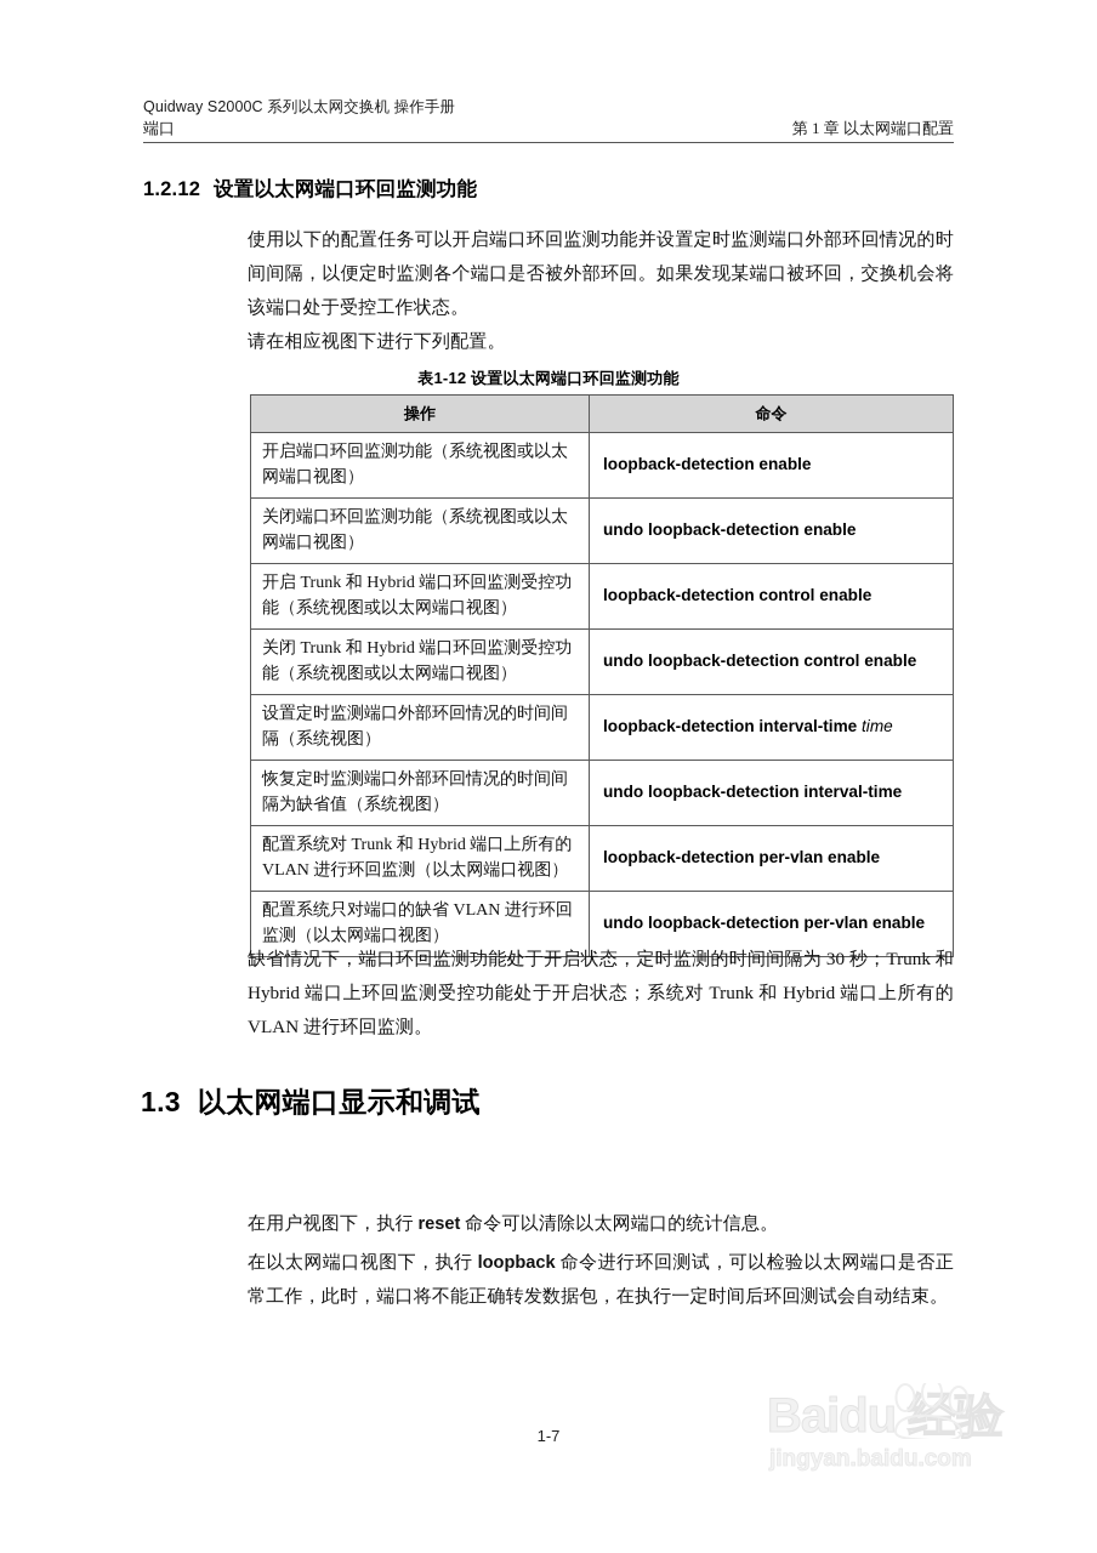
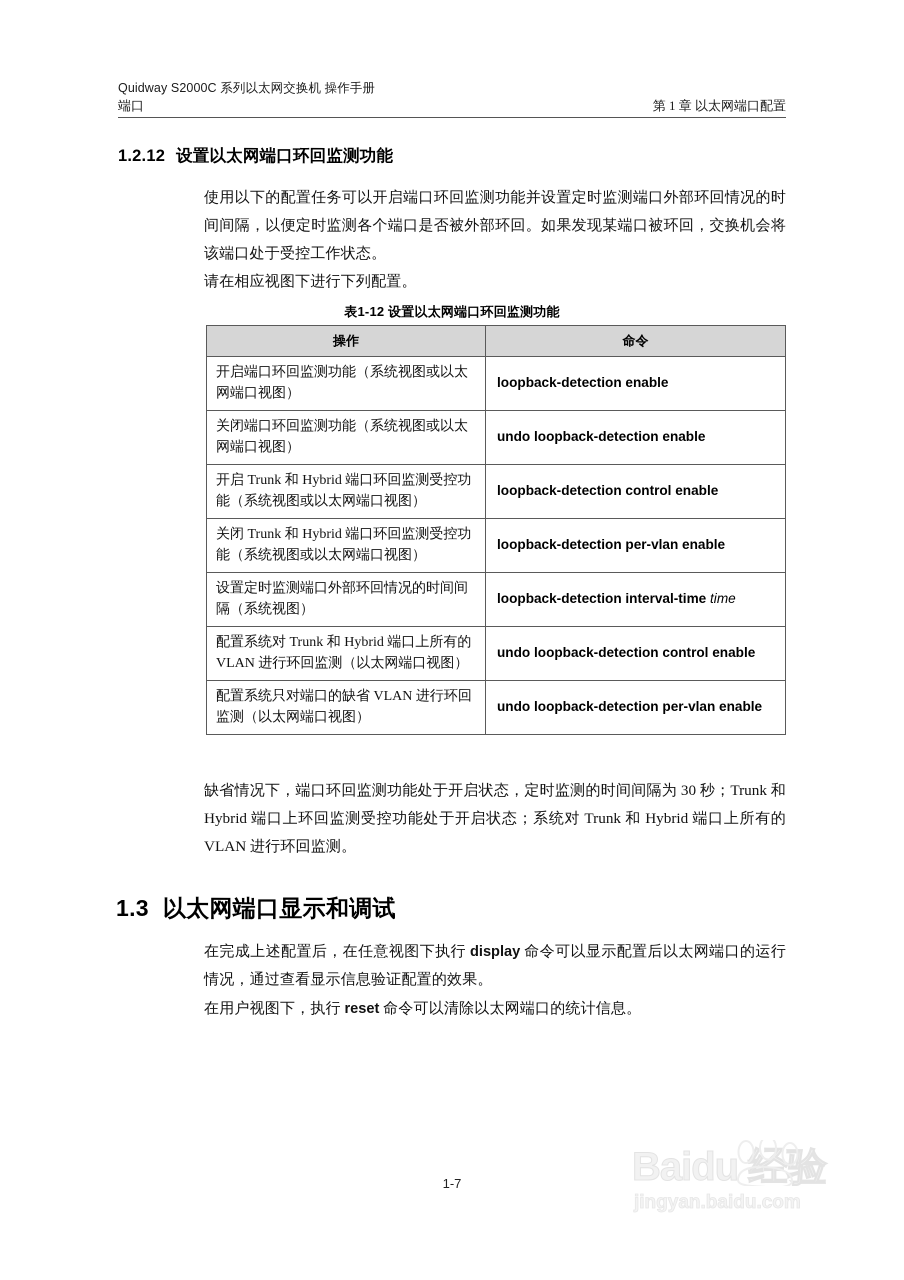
  Quidway S2000C 系列以太网交换机 操作手册
  端口
  第 1 章 以太网端口配置
  1.2.12 设置以太网端口环回监测功能
  使用以下的配置任务可以开启端口环回监测功能并设置定时监测端口外部环回情况的时间间隔，以便定时监测各个端口是否被外部环回。如果发现某端口被环回，交换机会将该端口处于受控工作状态。
  请在相应视图下进行下列配置。
  表1-12 设置以太网端口环回监测功能
  操作	命令
  开启端口环回监测功能（系统视图或以太网端口视图）	loopback-detection enable
  关闭端口环回监测功能（系统视图或以太网端口视图）	undo loopback-detection enable
  开启 Trunk 和 Hybrid 端口环回监测受控功能（系统视图或以太网端口视图）	loopback-detection control enable
- 关闭 Trunk 和 Hybrid 端口环回监测受控功能（系统视图或以太网端口视图）	undo loopback-detection control enable
+ 关闭 Trunk 和 Hybrid 端口环回监测受控功能（系统视图或以太网端口视图）	loopback-detection per-vlan enable
  设置定时监测端口外部环回情况的时间间隔（系统视图）	loopback-detection interval-time time
- 恢复定时监测端口外部环回情况的时间间隔为缺省值（系统视图）	undo loopback-detection interval-time
- 配置系统对 Trunk 和 Hybrid 端口上所有的 VLAN 进行环回监测（以太网端口视图）	loopback-detection per-vlan enable
+ 配置系统对 Trunk 和 Hybrid 端口上所有的 VLAN 进行环回监测（以太网端口视图）	undo loopback-detection control enable
  配置系统只对端口的缺省 VLAN 进行环回监测（以太网端口视图）	undo loopback-detection per-vlan enable
  缺省情况下，端口环回监测功能处于开启状态，定时监测的时间间隔为 30 秒；Trunk 和 Hybrid 端口上环回监测受控功能处于开启状态；系统对 Trunk 和 Hybrid 端口上所有的 VLAN 进行环回监测。
  1.3 以太网端口显示和调试
+ 在完成上述配置后，在任意视图下执行 display 命令可以显示配置后以太网端口的运行情况，通过查看显示信息验证配置的效果。
  在用户视图下，执行 reset 命令可以清除以太网端口的统计信息。
- 在以太网端口视图下，执行 loopback 命令进行环回测试，可以检验以太网端口是否正常工作，此时，端口将不能正确转发数据包，在执行一定时间后环回测试会自动结束。
  1-7
  Baidu验
  jingyan.baidu.com
